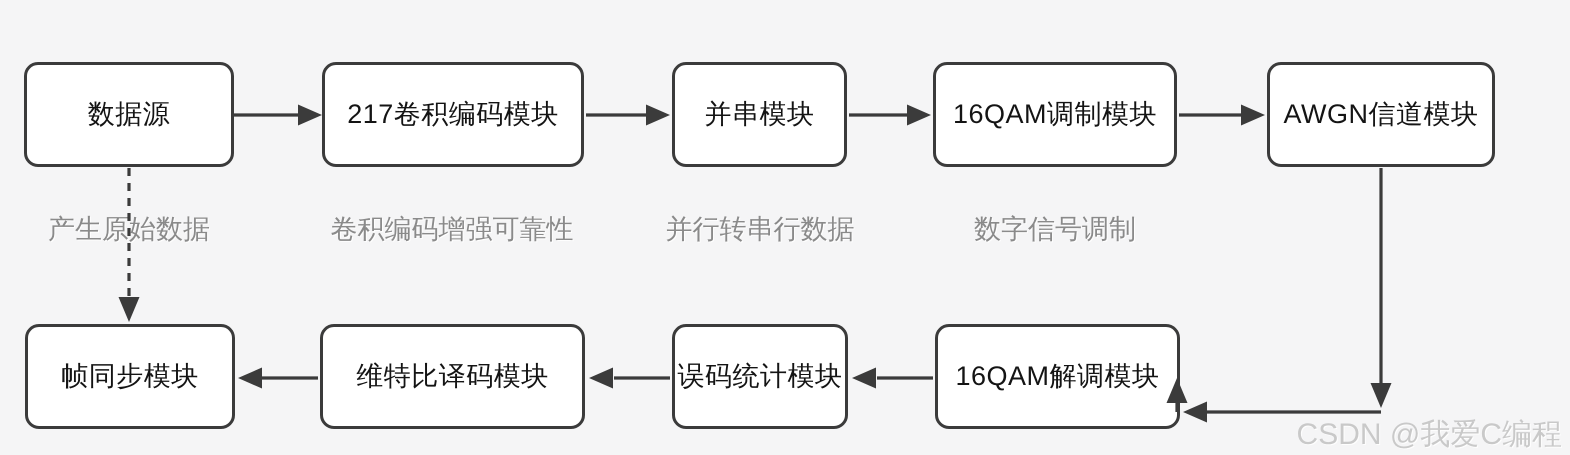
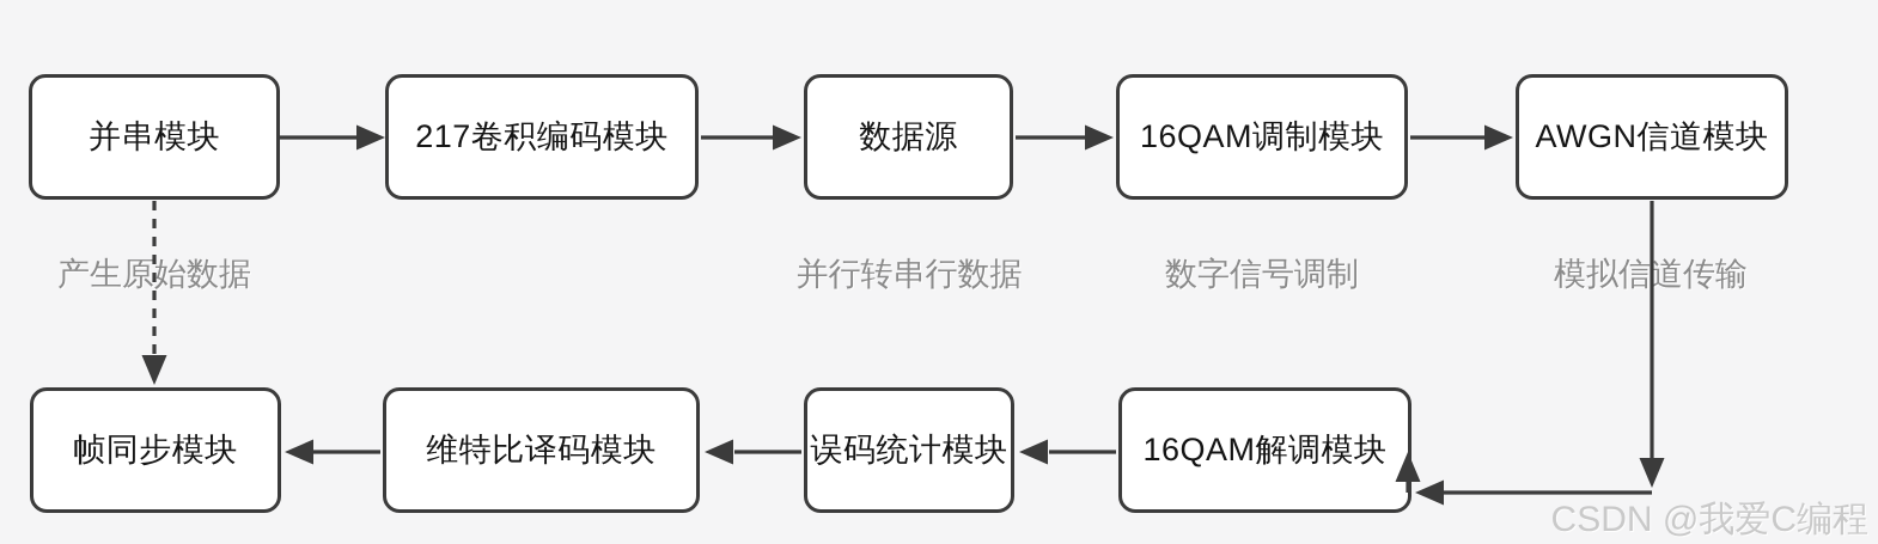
- 数据源
+ 并串模块
  217卷积编码模块
- 并串模块
+ 数据源
  16QAM调制模块
  AWGN信道模块
  产生原始数据
- 卷积编码增强可靠性
  并行转串行数据
  数字信号调制
+ 模拟信道传输
  帧同步模块
  维特比译码模块
  误码统计模块
  16QAM解调模块
  CSDN @我爱C编程
